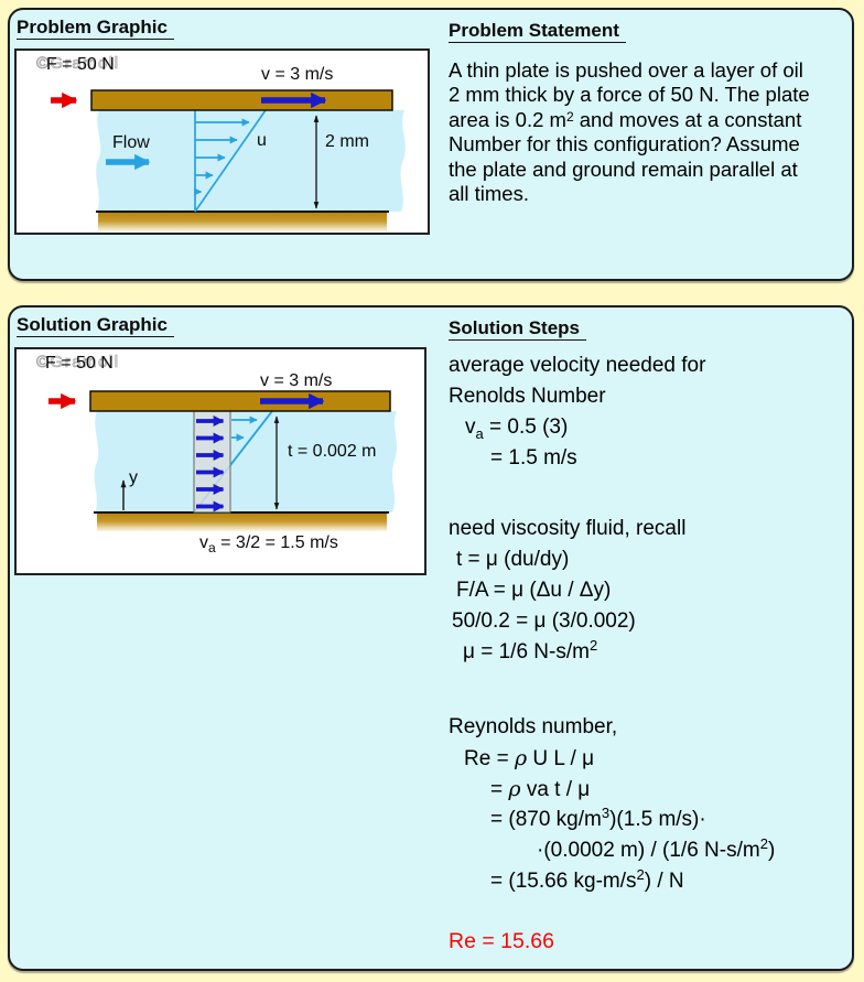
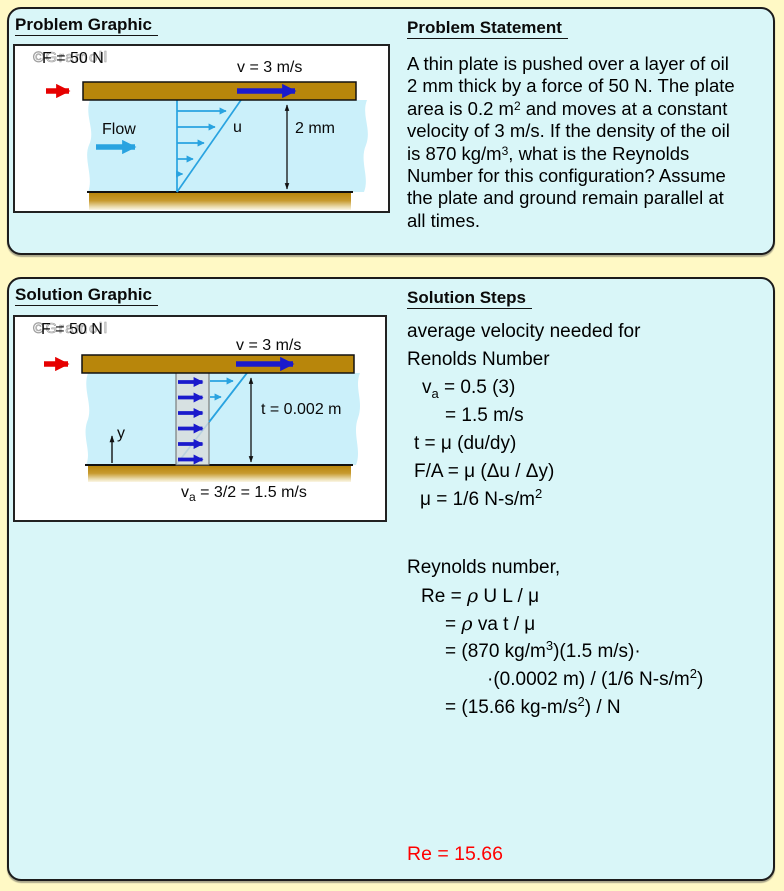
  Problem Graphic
  ©Gramoll
  F = 50 N
  v = 3 m/s
  Flow
  u
  2 mm
  Problem Statement
  A thin plate is pushed over a layer of oil
  2 mm thick by a force of 50 N. The plate
  area is 0.2 m2 and moves at a constant
+ velocity of 3 m/s. If the density of the oil
+ is 870 kg/m3, what is the Reynolds
  Number for this configuration? Assume
  the plate and ground remain parallel at
  all times.
  Solution Graphic
  ©Gramoll
  F = 50 N
  v = 3 m/s
  y
  t = 0.002 m
  va = 3/2 = 1.5 m/s
  Solution Steps
  average velocity needed for
  Renolds Number
  va = 0.5 (3)
  = 1.5 m/s
- need viscosity fluid, recall
  t = μ (du/dy)
  F/A = μ (Δu / Δy)
- 50/0.2 = μ (3/0.002)
  μ = 1/6 N-s/m2
  Reynolds number,
  Re = ρ U L / μ
  = ρ va t / μ
  = (870 kg/m3)(1.5 m/s)·
  ·(0.0002 m) / (1/6 N-s/m2)
  = (15.66 kg-m/s2) / N
  Re = 15.66
